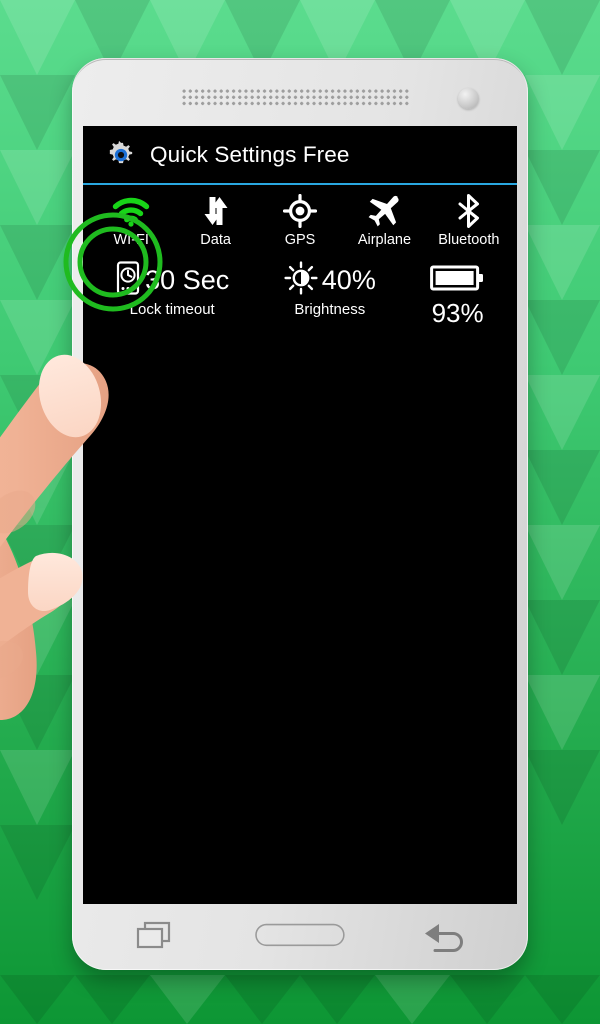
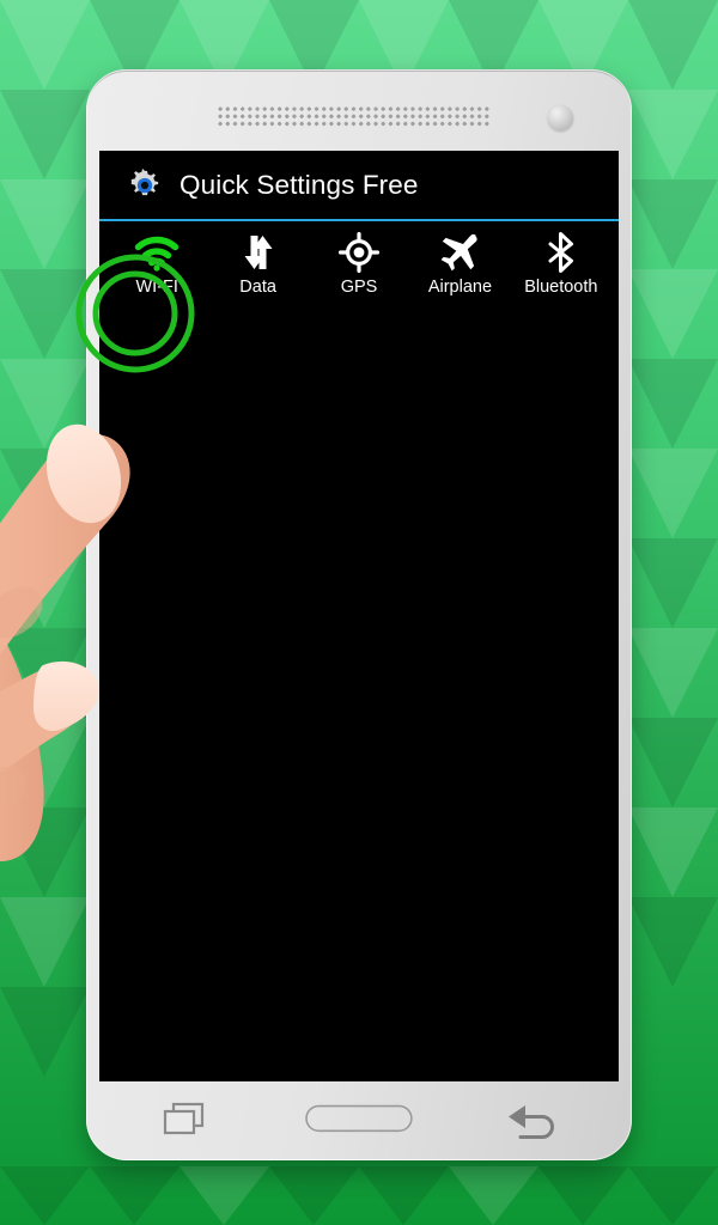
  Quick Settings Free
  WI-I
  Data
  GPS
  Airplane
  Bluetooth
- 30 Sec
- Lock timeout
- 40%
- Brightness
- 93%
